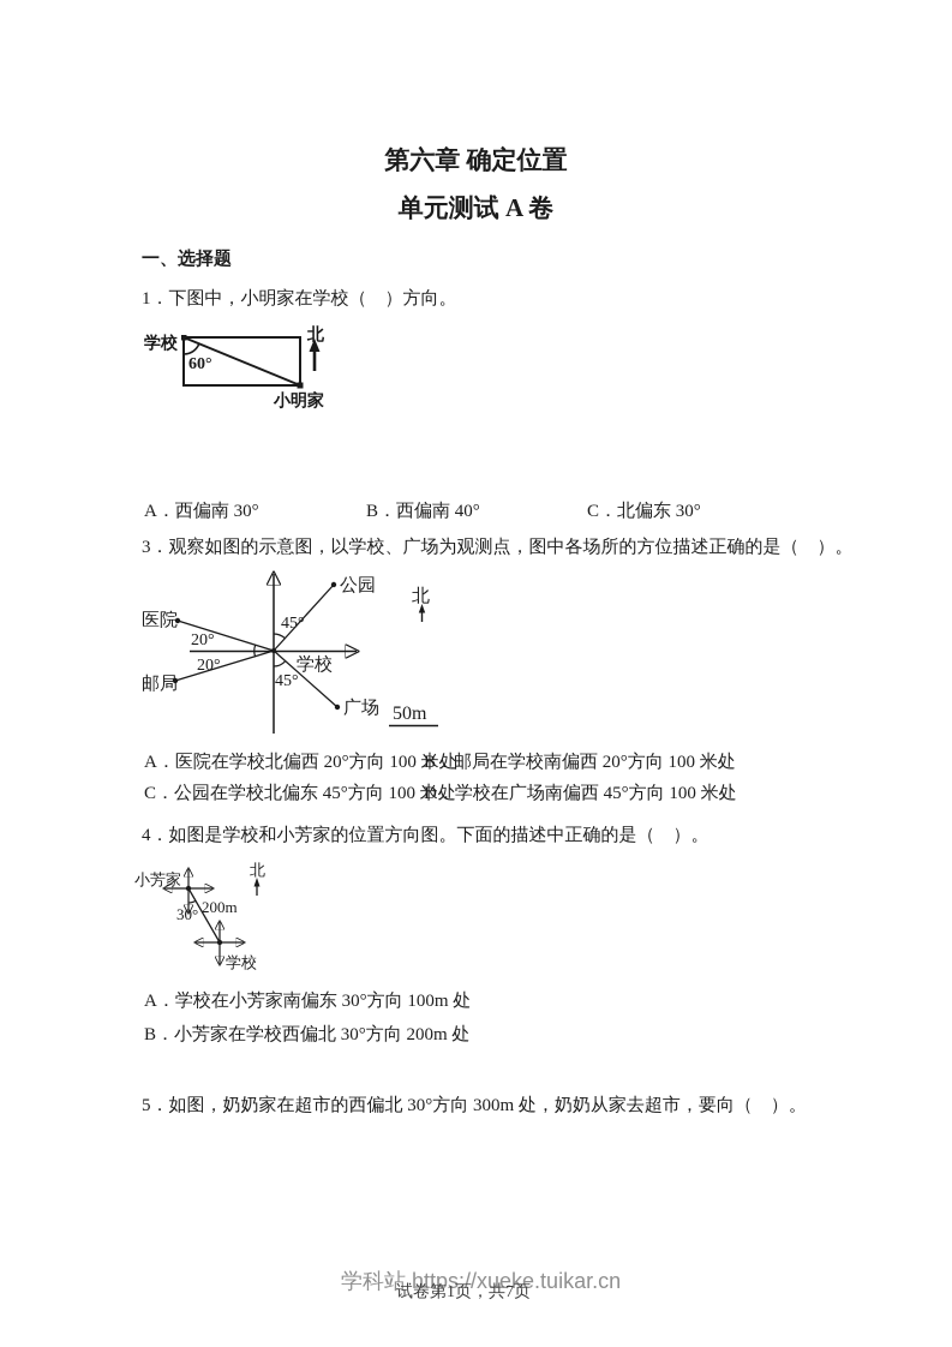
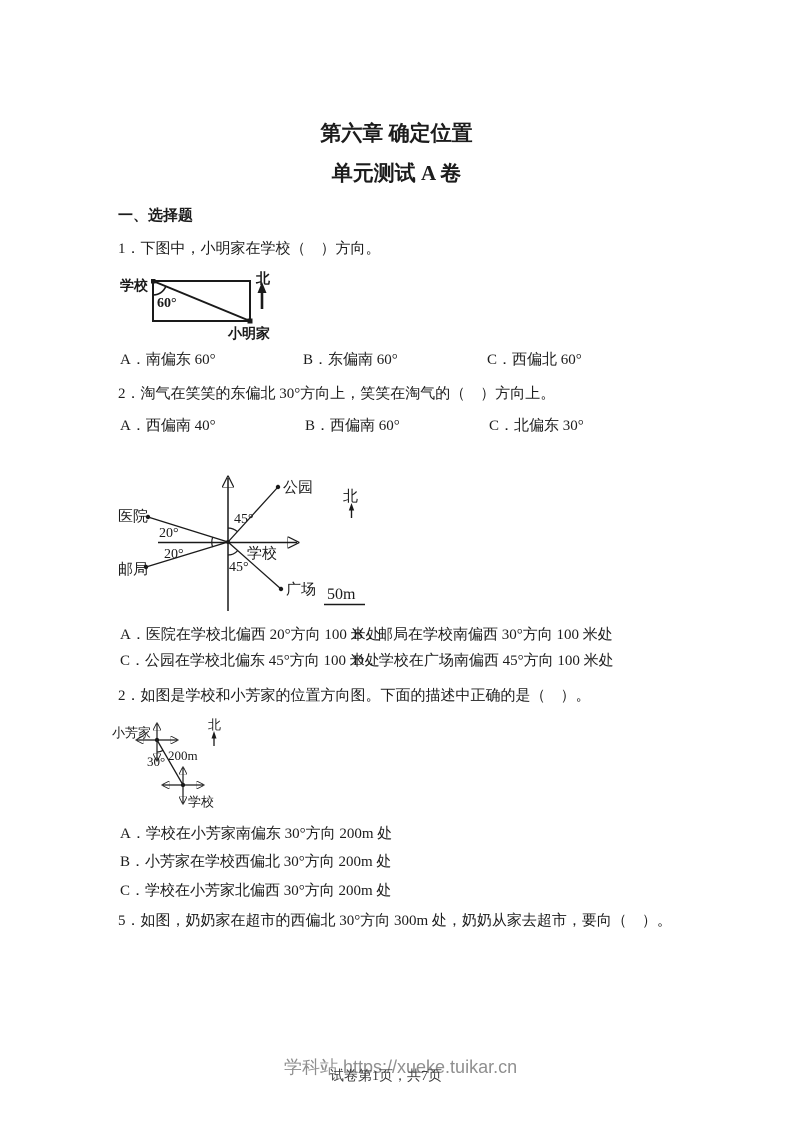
  第六章 确定位置
  单元测试 A 卷
  一、选择题
  1．下图中，小明家在学校（ ）方向。
  60°
  学校
  小明家
  北
+ A．南偏东 60°
+ B．东偏南 60°
+ C．西偏北 60°
+ 2．淘气在笑笑的东偏北 30°方向上，笑笑在淘气的（ ）方向上。
- A．西偏南 30°
+ A．西偏南 40°
- B．西偏南 40°
+ B．西偏南 60°
  C．北偏东 30°
- 3．观察如图的示意图，以学校、广场为观测点，图中各场所的方位描述正确的是（ ）。
  医院
  邮局
  公园
  广场
  学校
  20°
  20°
  45°
  45°
  北
  50m
  A．医院在学校北偏西 20°方向 100 米处
- B．邮局在学校南偏西 20°方向 100 米处
+ B．邮局在学校南偏西 30°方向 100 米处
  C．公园在学校北偏东 45°方向 100 米处
  D．学校在广场南偏西 45°方向 100 米处
- 4．如图是学校和小芳家的位置方向图。下面的描述中正确的是（ ）。
+ 2．如图是学校和小芳家的位置方向图。下面的描述中正确的是（ ）。
  小芳家
  30°
  200m
  学校
  北
- A．学校在小芳家南偏东 30°方向 100m 处
+ A．学校在小芳家南偏东 30°方向 200m 处
  B．小芳家在学校西偏北 30°方向 200m 处
+ C．学校在小芳家北偏西 30°方向 200m 处
  5．如图，奶奶家在超市的西偏北 30°方向 300m 处，奶奶从家去超市，要向（ ）。
  学科站 https://xueke.tuikar.cn
  试卷第1页，共7页
